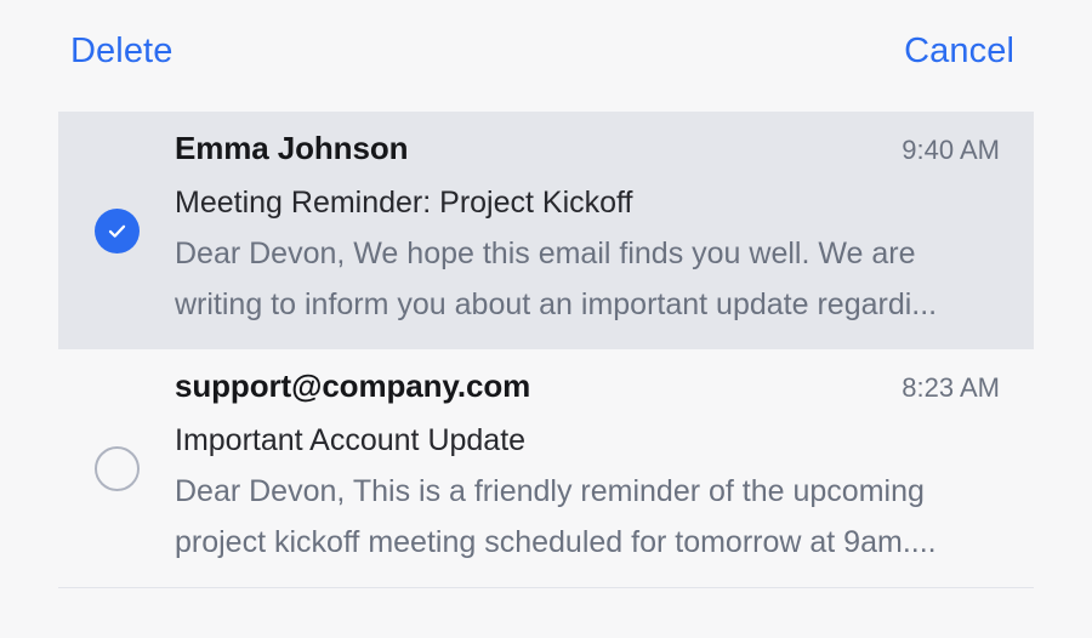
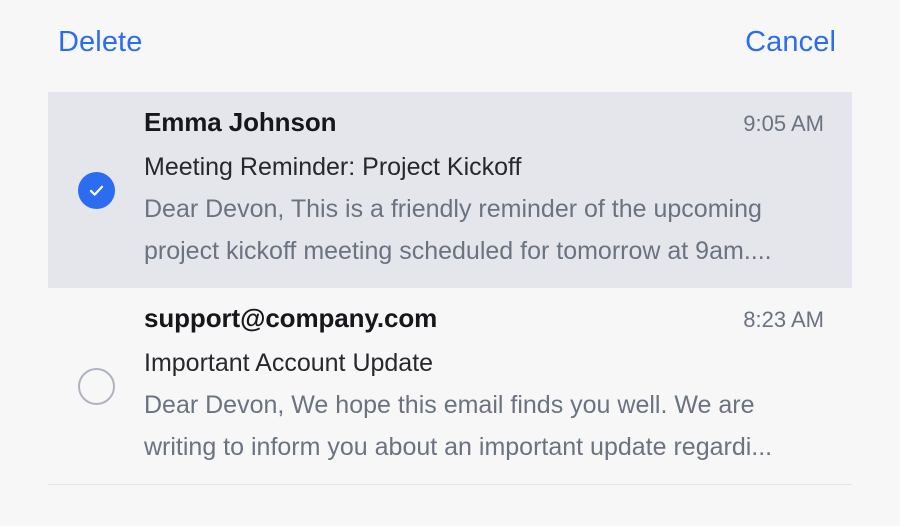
  Delete
  Cancel
  Emma Johnson
- 9:40 AM
+ 9:05 AM
  Meeting Reminder: Project Kickoff
- Dear Devon, We hope this email finds you well. We are writing to inform you about an important update regardi...
+ Dear Devon, This is a friendly reminder of the upcoming project kickoff meeting scheduled for tomorrow at 9am....
  support@company.com
  8:23 AM
  Important Account Update
- Dear Devon, This is a friendly reminder of the upcoming project kickoff meeting scheduled for tomorrow at 9am....
+ Dear Devon, We hope this email finds you well. We are writing to inform you about an important update regardi...
